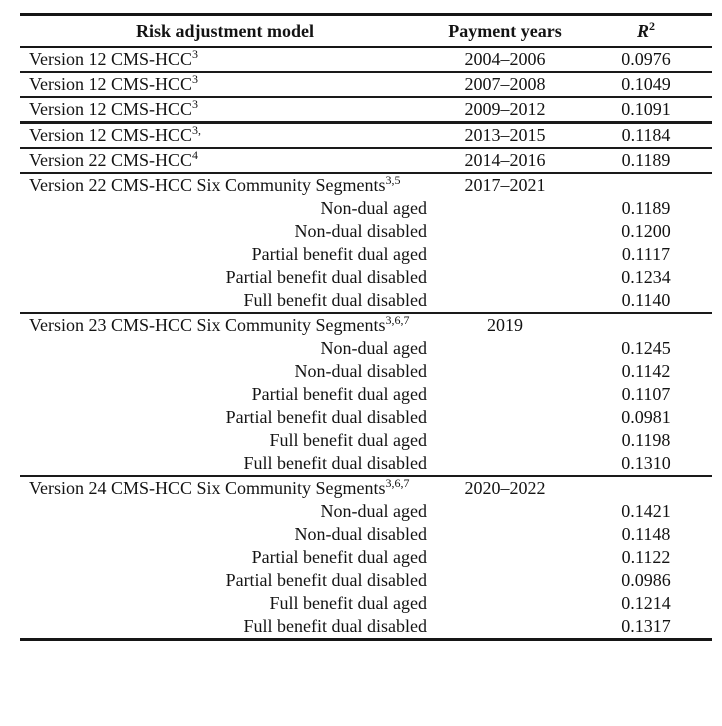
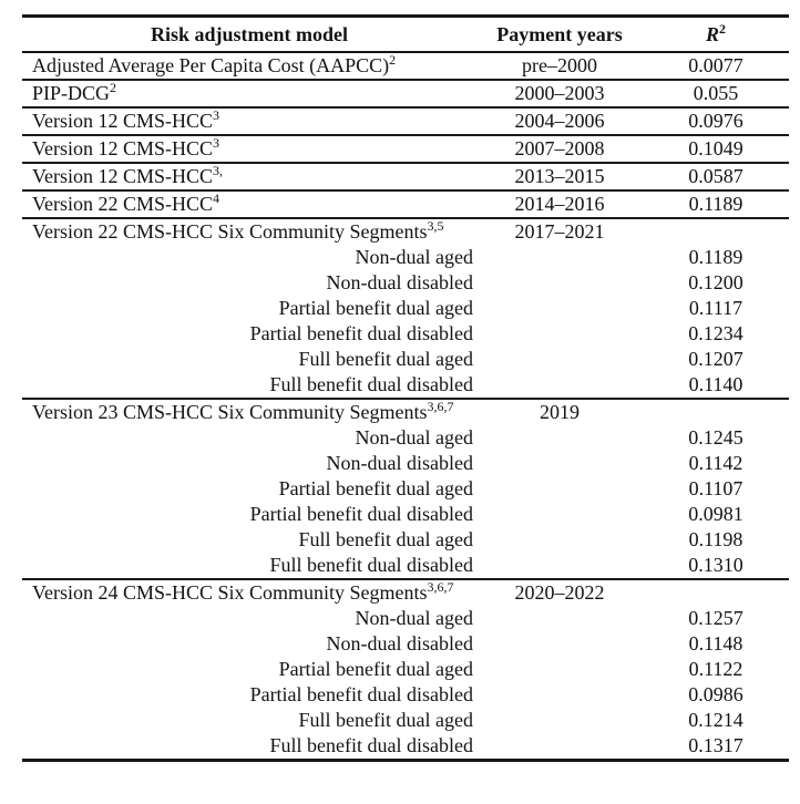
  Risk adjustment model	Payment years	R2
+ Adjusted Average Per Capita Cost (AAPCC)2	pre–2000	0.0077
+ PIP-DCG2	2000–2003	0.055
  Version 12 CMS-HCC3	2004–2006	0.0976
  Version 12 CMS-HCC3	2007–2008	0.1049
- Version 12 CMS-HCC3	2009–2012	0.1091
- Version 12 CMS-HCC3,	2013–2015	0.1184
+ Version 12 CMS-HCC3,	2013–2015	0.0587
  Version 22 CMS-HCC4	2014–2016	0.1189
  Version 22 CMS-HCC Six Community Segments3,5	2017–2021
  Non-dual aged		0.1189
  Non-dual disabled		0.1200
  Partial benefit dual aged		0.1117
  Partial benefit dual disabled		0.1234
+ Full benefit dual aged		0.1207
  Full benefit dual disabled		0.1140
  Version 23 CMS-HCC Six Community Segments3,6,7	2019
  Non-dual aged		0.1245
  Non-dual disabled		0.1142
  Partial benefit dual aged		0.1107
  Partial benefit dual disabled		0.0981
  Full benefit dual aged		0.1198
  Full benefit dual disabled		0.1310
  Version 24 CMS-HCC Six Community Segments3,6,7	2020–2022
- Non-dual aged		0.1421
+ Non-dual aged		0.1257
  Non-dual disabled		0.1148
  Partial benefit dual aged		0.1122
  Partial benefit dual disabled		0.0986
  Full benefit dual aged		0.1214
  Full benefit dual disabled		0.1317
